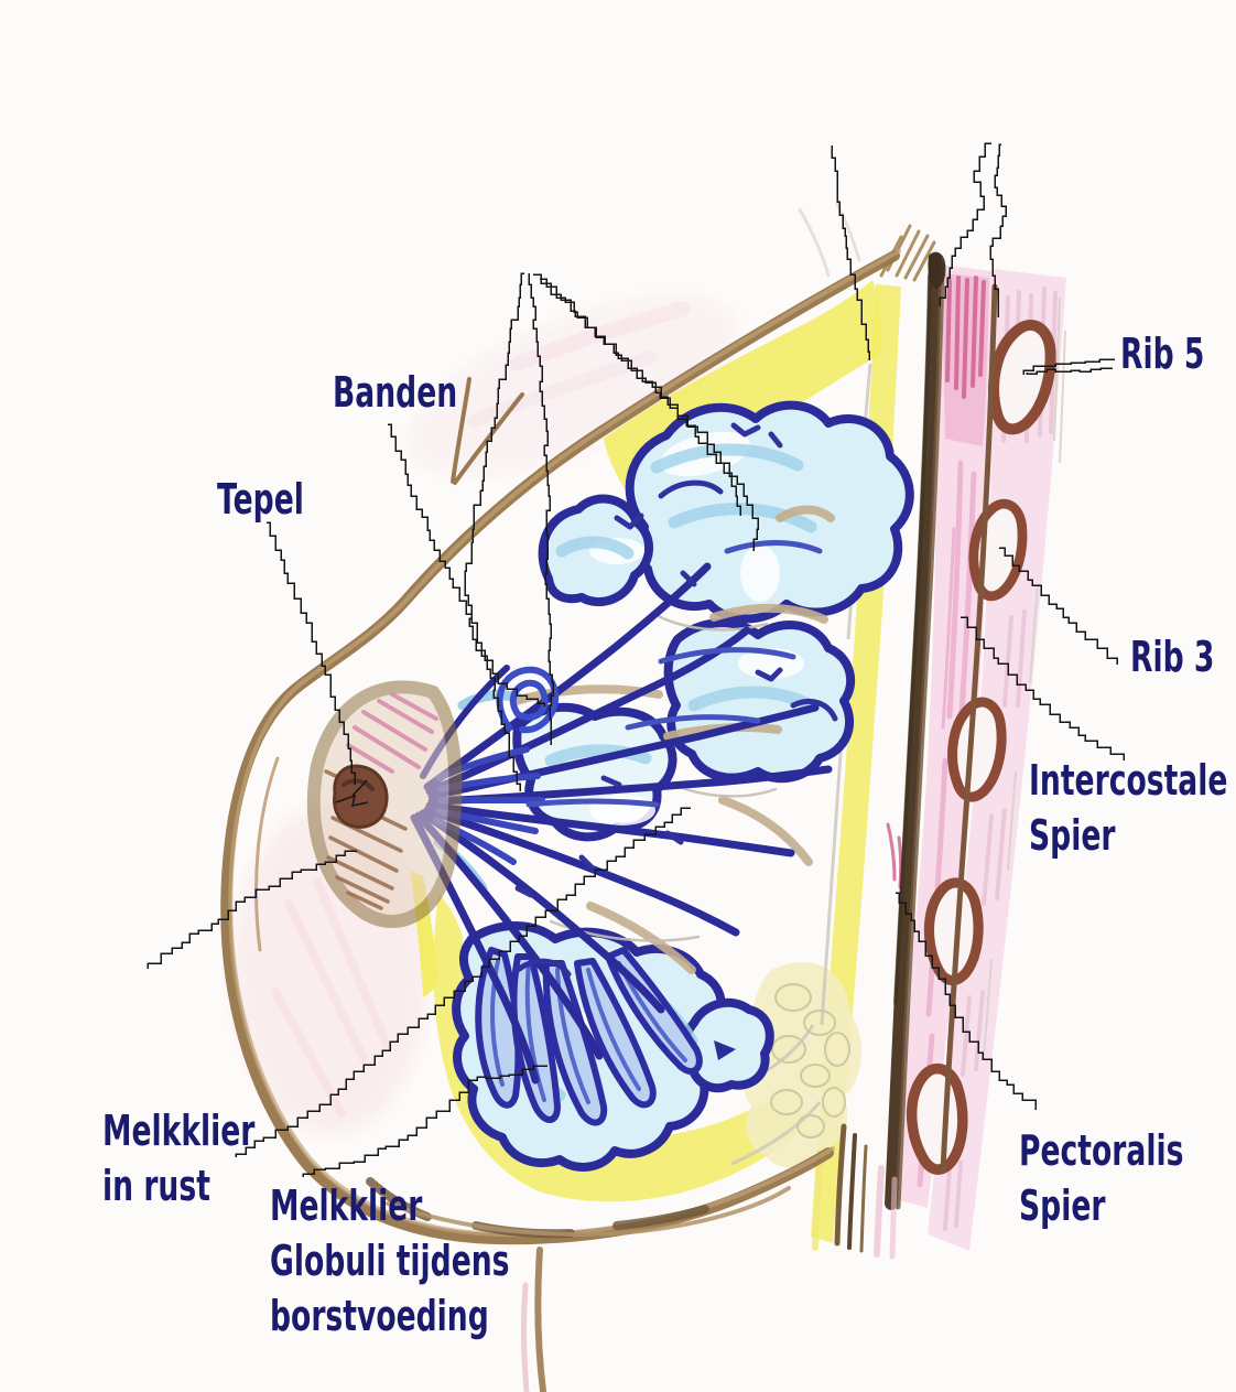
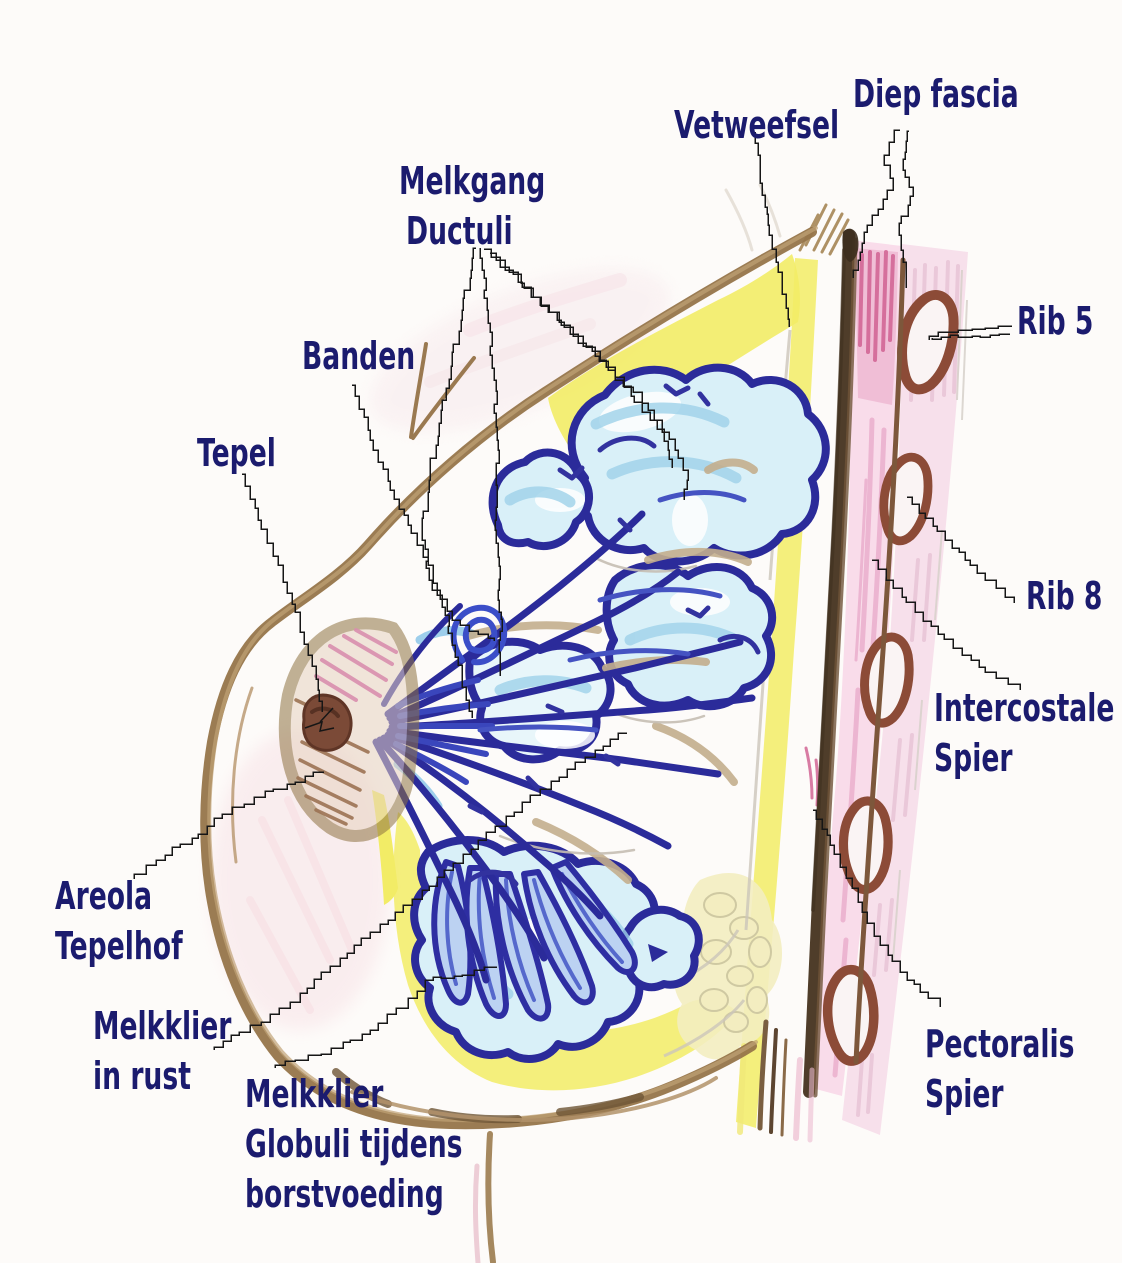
+ Vetweefsel
+ Diep fascia
+ Melkgang
+ Ductuli
  Banden
  Tepel
  Rib 5
- Rib 3
+ Rib 8
  Intercostale
  Spier
+ Areola
+ Tepelhof
  Melkklier
  in rust
  Melkklier
  Globuli tijdens
  borstvoeding
  Pectoralis
  Spier
